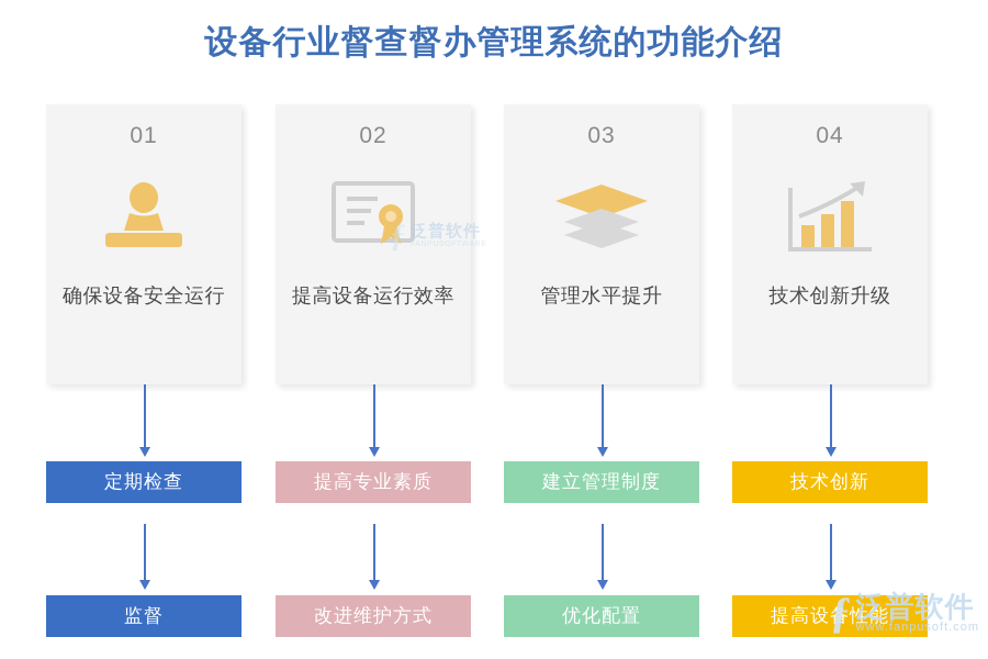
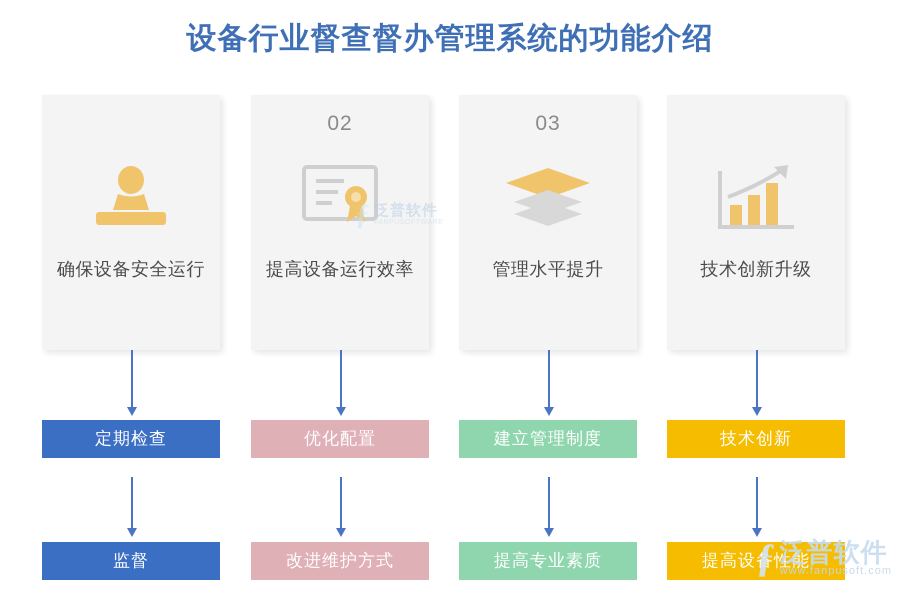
  设备行业督查督办管理系统的功能介绍
- 01
  确保设备安全运行
  定期检查
  监督
  02
  提高设备运行效率
- 提高专业素质
+ 优化配置
  改进维护方式
  03
  管理水平提升
  建立管理制度
- 优化配置
+ 提高专业素质
- 04
  技术创新升级
  技术创新
  提高设备性能
  ƒ
  泛普软件
  ƒ
  泛普软件
  www.fanpusoft.com
